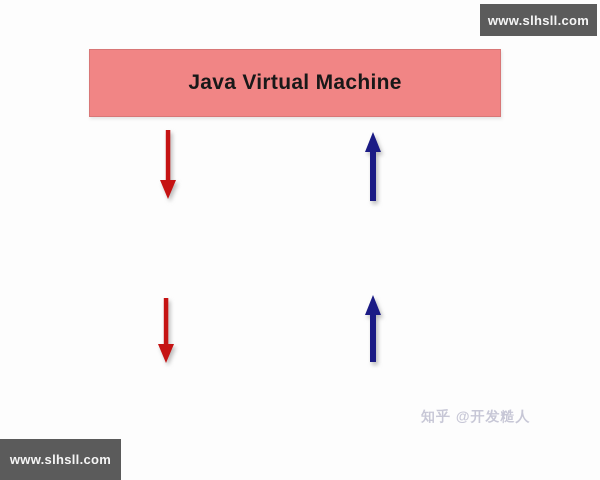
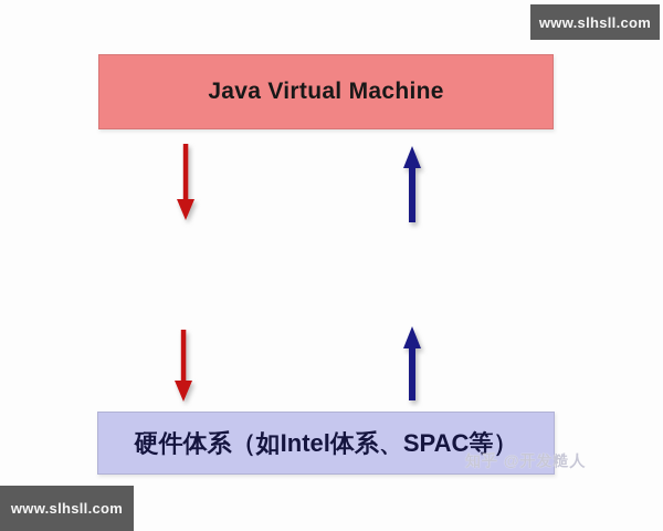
  www.slhsll.com
  Java Virtual Machine
+ 硬件体系（如Intel体系、SPAC等）
  知乎 @开发糙人
  www.slhsll.com
